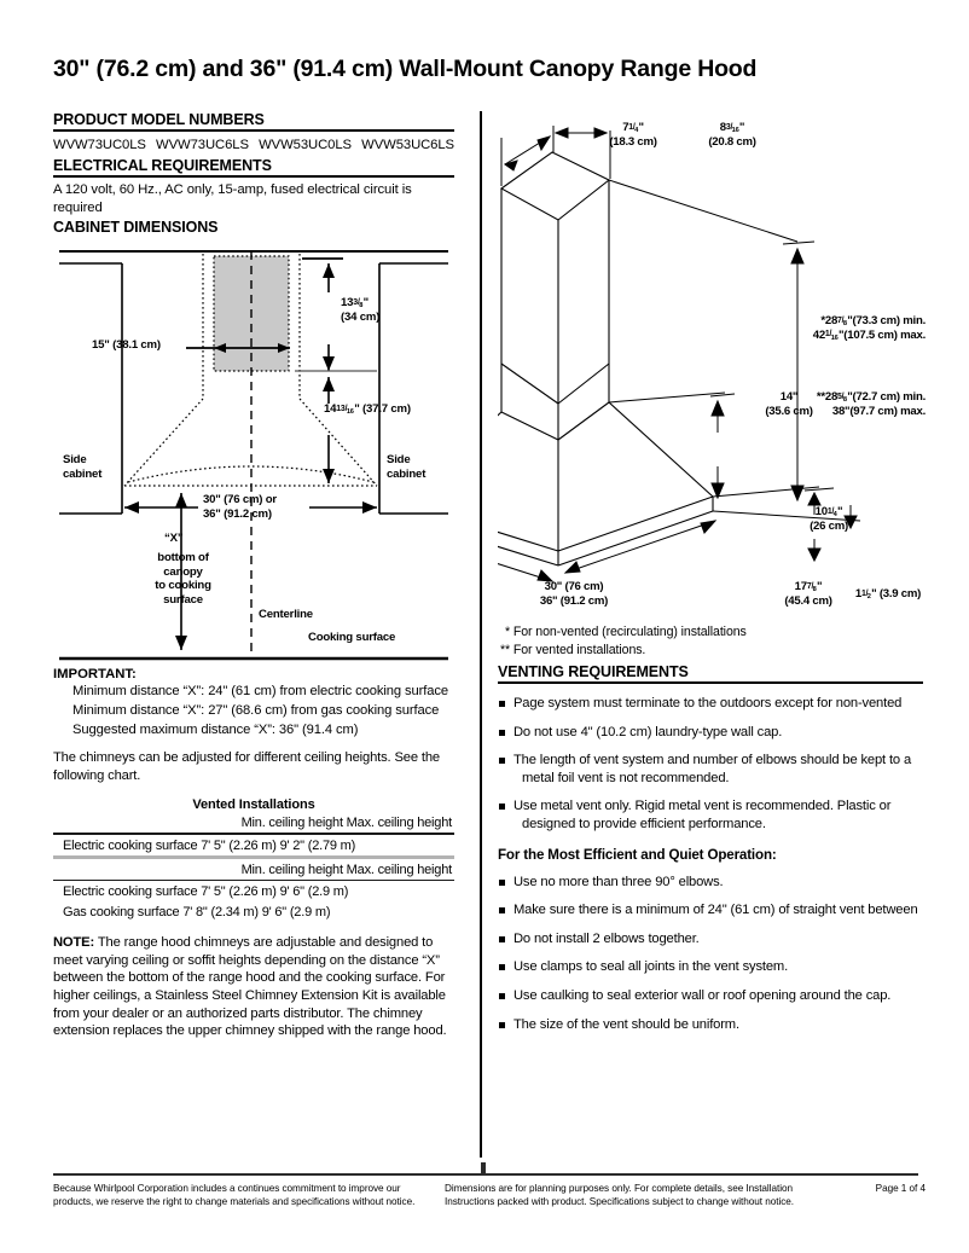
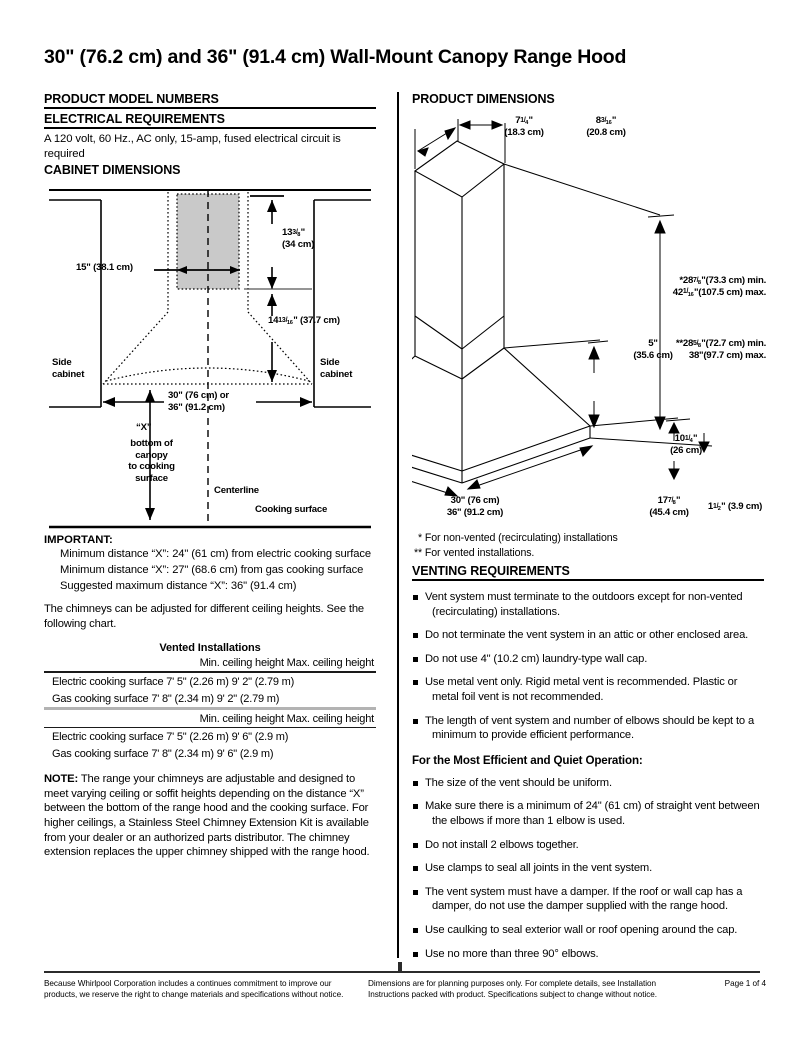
  30" (76.2 cm) and 36" (91.4 cm) Wall-Mount Canopy Range Hood
  PRODUCT MODEL NUMBERS
- WVW73UC0LS
- WVW73UC6LS
- WVW53UC0LS
- WVW53UC6LS
  ELECTRICAL REQUIREMENTS
  A 120 volt, 60 Hz., AC only, 15-amp, fused electrical circuit is required
  CABINET DIMENSIONS
  15" (38.1 cm)
  (34 cm)
  Side
  cabinet
  Side
  cabinet
  30" (76 cm) or
  36" (91.2 cm)
  “X”
  bottom of
  canopy
  to cooking
  surface
  Centerline
  Cooking surface
  IMPORTANT:
  Minimum distance “X”: 24" (61 cm) from electric cooking surface
  Minimum distance “X”: 27" (68.6 cm) from gas cooking surface
  Suggested maximum distance “X”: 36" (91.4 cm)
  The chimneys can be adjusted for different ceiling heights. See the following chart.
  Vented Installations
  Min. ceiling height Max. ceiling height
  Electric cooking surface 7' 5" (2.26 m) 9' 2" (2.79 m)
+ Gas cooking surface 7' 8" (2.34 m) 9' 2" (2.79 m)
  Min. ceiling height Max. ceiling height
  Electric cooking surface 7' 5" (2.26 m) 9' 6" (2.9 m)
  Gas cooking surface 7' 8" (2.34 m) 9' 6" (2.9 m)
- NOTE: The range hood chimneys are adjustable and designed to meet varying ceiling or soffit heights depending on the distance “X” between the bottom of the range hood and the cooking surface. For higher ceilings, a Stainless Steel Chimney Extension Kit is available from your dealer or an authorized parts distributor. The chimney extension replaces the upper chimney shipped with the range hood.
+ NOTE: The range your chimneys are adjustable and designed to meet varying ceiling or soffit heights depending on the distance “X” between the bottom of the range hood and the cooking surface. For higher ceilings, a Stainless Steel Chimney Extension Kit is available from your dealer or an authorized parts distributor. The chimney extension replaces the upper chimney shipped with the range hood.
+ PRODUCT DIMENSIONS
  (18.3 cm)
  (20.8 cm)
  *28 "(73.3 cm) min.
  42 "(107.5 cm) max.
- 14"
+ 5"
  (35.6 cm)
  **28 "(72.7 cm) min.
  38"(97.7 cm) max.
  (26 cm)
  30" (76 cm)
  36" (91.2 cm)
  (45.4 cm)
  1 " (3.9 cm)
  * For non-vented (recirculating) installations
  ** For vented installations.
  VENTING REQUIREMENTS
- Page system must terminate to the outdoors except for non-vented
+ Vent system must terminate to the outdoors except for non-vented
+ (recirculating) installations.
+ Do not terminate the vent system in an attic or other enclosed area.
  Do not use 4" (10.2 cm) laundry-type wall cap.
- The length of vent system and number of elbows should be kept to a
+ Use metal vent only. Rigid metal vent is recommended. Plastic or
  metal foil vent is not recommended.
- Use metal vent only. Rigid metal vent is recommended. Plastic or
+ The length of vent system and number of elbows should be kept to a
- designed to provide efficient performance.
+ minimum to provide efficient performance.
  For the Most Efficient and Quiet Operation:
- Use no more than three 90° elbows.
+ The size of the vent should be uniform.
  Make sure there is a minimum of 24" (61 cm) of straight vent between
+ the elbows if more than 1 elbow is used.
  Do not install 2 elbows together.
  Use clamps to seal all joints in the vent system.
+ The vent system must have a damper. If the roof or wall cap has a
+ damper, do not use the damper supplied with the range hood.
  Use caulking to seal exterior wall or roof opening around the cap.
- The size of the vent should be uniform.
+ Use no more than three 90° elbows.
  Because Whirlpool Corporation includes a continues commitment to improve our products, we reserve the right to change materials and specifications without notice.
  Dimensions are for planning purposes only. For complete details, see Installation Instructions packed with product. Specifications subject to change without notice.
  Page 1 of 4
